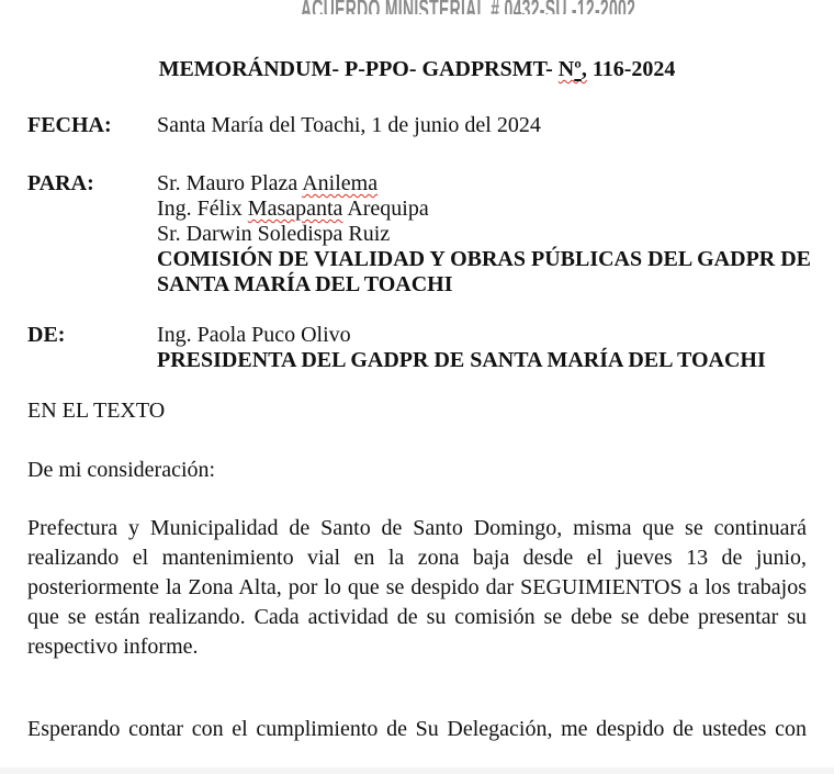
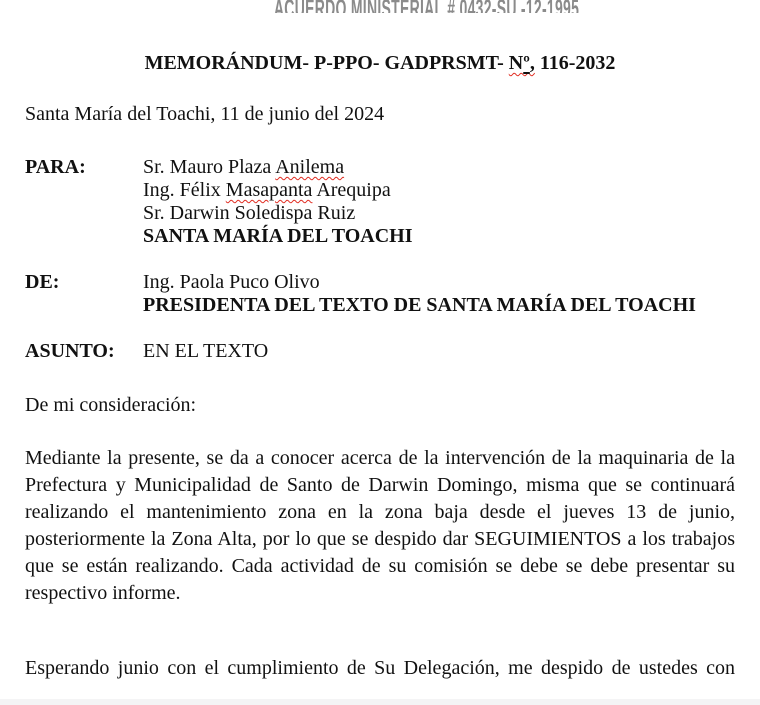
- ACUERDO MINISTERIAL # 0432-SU -12-2002
+ ACUERDO MINISTERIAL # 0432-SU -12-1995
- MEMORÁNDUM- P-PPO- GADPRSMT- Nº, 116-2024
+ MEMORÁNDUM- P-PPO- GADPRSMT- Nº, 116-2032
- FECHA:
- Santa María del Toachi, 1 de junio del 2024
+ Santa María del Toachi, 11 de junio del 2024
  PARA:
  Sr. Mauro Plaza Anilema
  Ing. Félix Masapanta Arequipa
  Sr. Darwin Soledispa Ruiz
- COMISIÓN DE VIALIDAD Y OBRAS PÚBLICAS DEL GADPR DE
  SANTA MARÍA DEL TOACHI
  DE:
  Ing. Paola Puco Olivo
- PRESIDENTA DEL GADPR DE SANTA MARÍA DEL TOACHI
+ PRESIDENTA DEL TEXTO DE SANTA MARÍA DEL TOACHI
+ ASUNTO:
  EN EL TEXTO
  De mi consideración:
+ Mediante la presente, se da a conocer acerca de la intervención de la maquinaria de la
- Prefectura y Municipalidad de Santo de Santo Domingo, misma que se continuará
+ Prefectura y Municipalidad de Santo de Darwin Domingo, misma que se continuará
- realizando el mantenimiento vial en la zona baja desde el jueves 13 de junio,
+ realizando el mantenimiento zona en la zona baja desde el jueves 13 de junio,
  posteriormente la Zona Alta, por lo que se despido dar SEGUIMIENTOS a los trabajos
  que se están realizando. Cada actividad de su comisión se debe se debe presentar su
  respectivo informe.
- Esperando contar con el cumplimiento de Su Delegación, me despido de ustedes con
+ Esperando junio con el cumplimiento de Su Delegación, me despido de ustedes con
